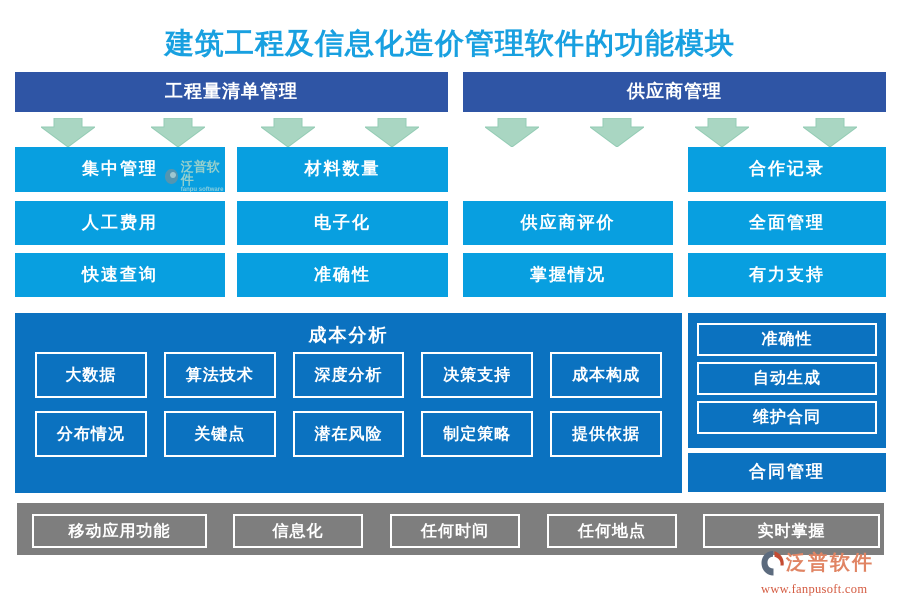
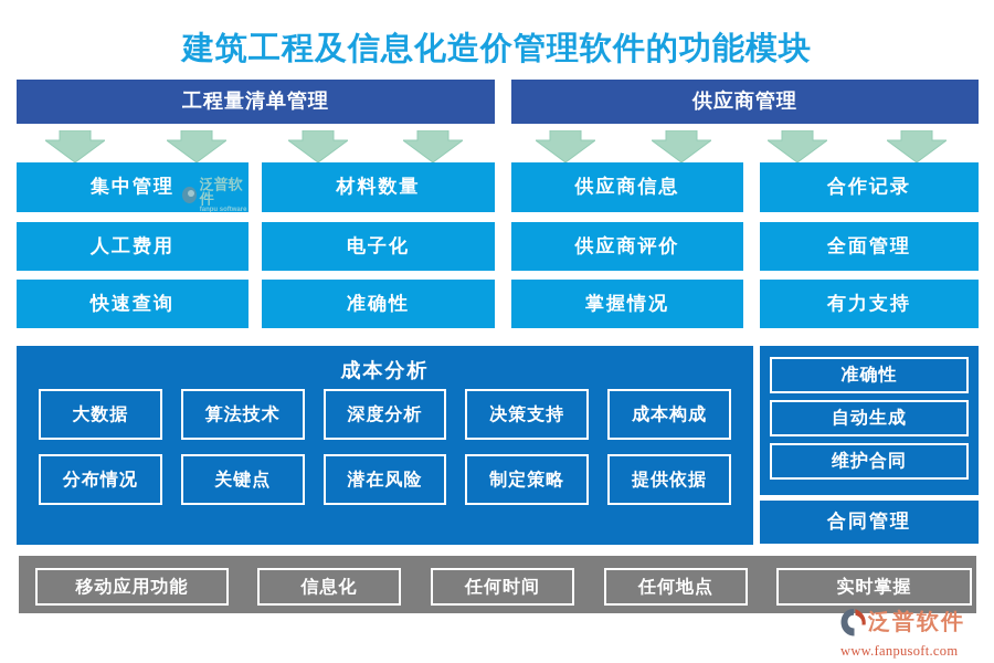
  建筑工程及信息化造价管理软件的功能模块
  工程量清单管理
  供应商管理
  集中管理
  泛普软件
  人工费用
  快速查询
  材料数量
  电子化
  准确性
+ 供应商信息
  供应商评价
  掌握情况
  合作记录
  全面管理
  有力支持
  成本分析
  大数据
  算法技术
  深度分析
  决策支持
  成本构成
  分布情况
  关键点
  潜在风险
  制定策略
  提供依据
  准确性
  自动生成
  维护合同
  合同管理
  移动应用功能
  信息化
  任何时间
  任何地点
  实时掌握
  泛普软件
  www.fanpusoft.com
